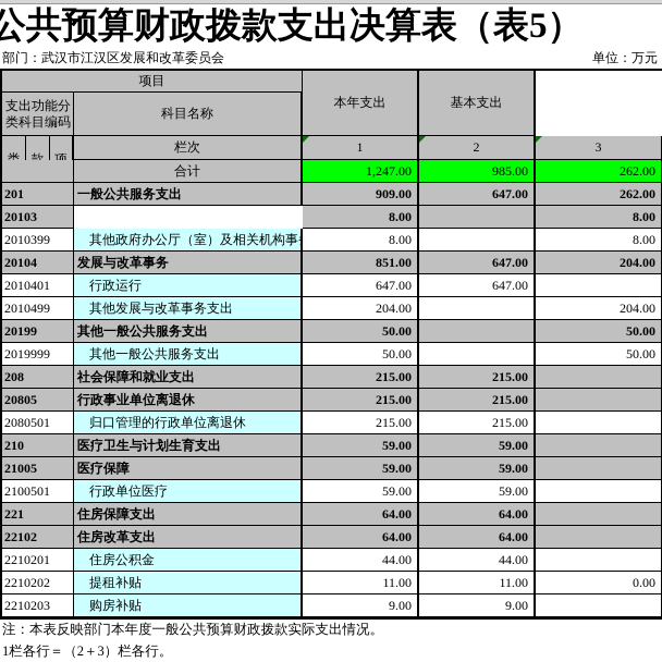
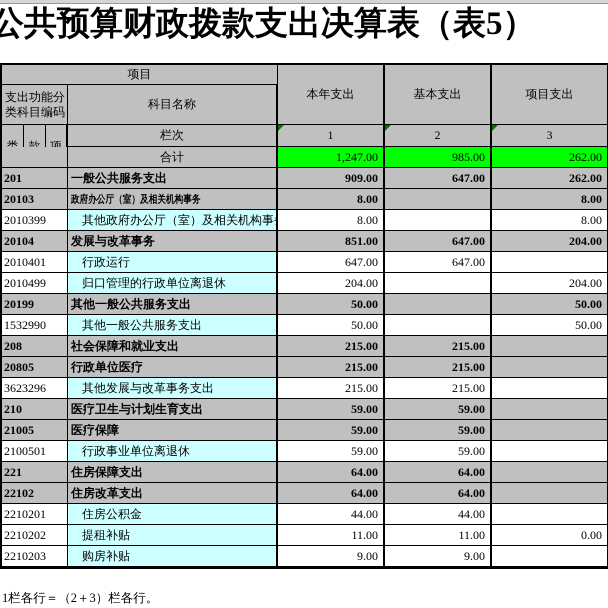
  公共预算财政拨款支出决算表（表5）
- 部门：武汉市江汉区发展和改革委员会
- 单位：万元
  项目
  本年支出
  基本支出
+ 项目支出
  支出功能分类科目编码
  科目名称
  类
  款
  项
  栏次
  1
  2
  3
  合计
  1,247.00
  985.00
  262.00
  201
  一般公共服务支出
  909.00
  647.00
  262.00
  20103
+ 政府办公厅（室）及相关机构事务
  8.00
  8.00
  2010399
  其他政府办公厅（室）及相关机构事
  8.00
  8.00
  20104
  发展与改革事务
  851.00
  647.00
  204.00
  2010401
  行政运行
  647.00
  647.00
  2010499
- 其他发展与改革事务支出
+ 归口管理的行政单位离退休
  204.00
  204.00
  20199
  其他一般公共服务支出
  50.00
  50.00
- 2019999
+ 1532990
  其他一般公共服务支出
  50.00
  50.00
  208
  社会保障和就业支出
  215.00
  215.00
  20805
- 行政事业单位离退休
+ 行政单位医疗
  215.00
  215.00
- 2080501
+ 3623296
- 归口管理的行政单位离退休
+ 其他发展与改革事务支出
  215.00
  215.00
  210
  医疗卫生与计划生育支出
  59.00
  59.00
  21005
  医疗保障
  59.00
  59.00
  2100501
- 行政单位医疗
+ 行政事业单位离退休
  59.00
  59.00
  221
  住房保障支出
  64.00
  64.00
  22102
  住房改革支出
  64.00
  64.00
  2210201
  住房公积金
  44.00
  44.00
  2210202
  提租补贴
  11.00
  11.00
  0.00
  2210203
  购房补贴
  9.00
  9.00
- 注：本表反映部门本年度一般公共预算财政拨款实际支出情况。
  1栏各行＝（2＋3）栏各行。
